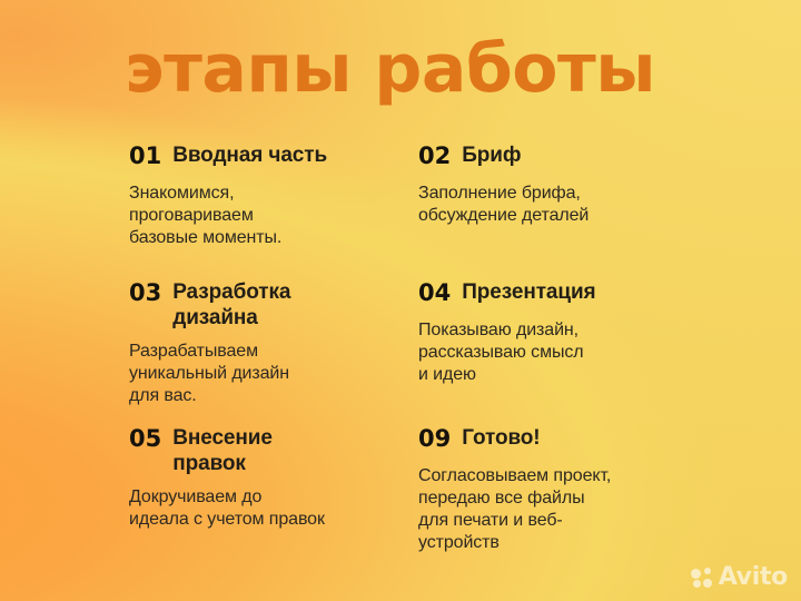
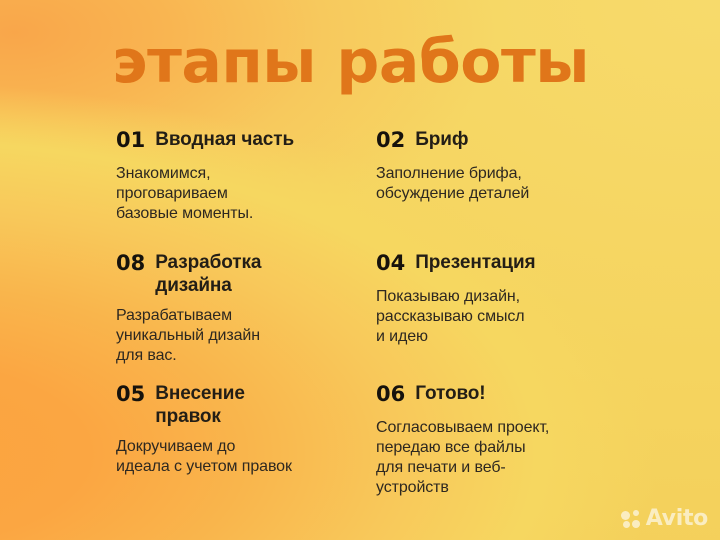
  этапы работы
  01
  Вводная часть
  Знакомимся,
  проговариваем
  базовые моменты.
  02
  Бриф
  Заполнение брифа,
  обсуждение деталей
- 03
+ 08
  Разработка
  дизайна
  Разрабатываем
  уникальный дизайн
  для вас.
  04
  Презентация
  Показываю дизайн,
  рассказываю смысл
  и идею
  05
  Внесение
  правок
  Докручиваем до
  идеала с учетом правок
- 09
+ 06
  Готово!
  Согласовываем проект,
  передаю все файлы
  для печати и веб-
  устройств
  Avito
